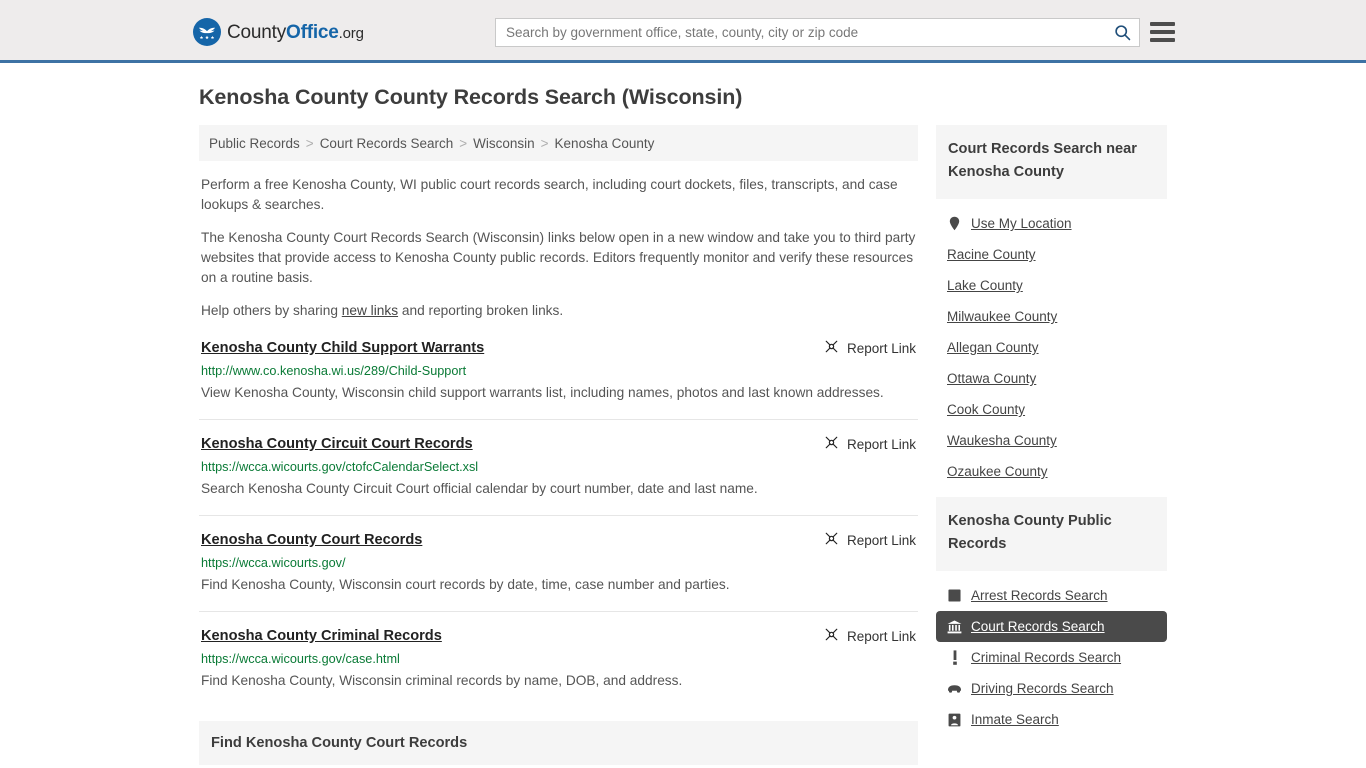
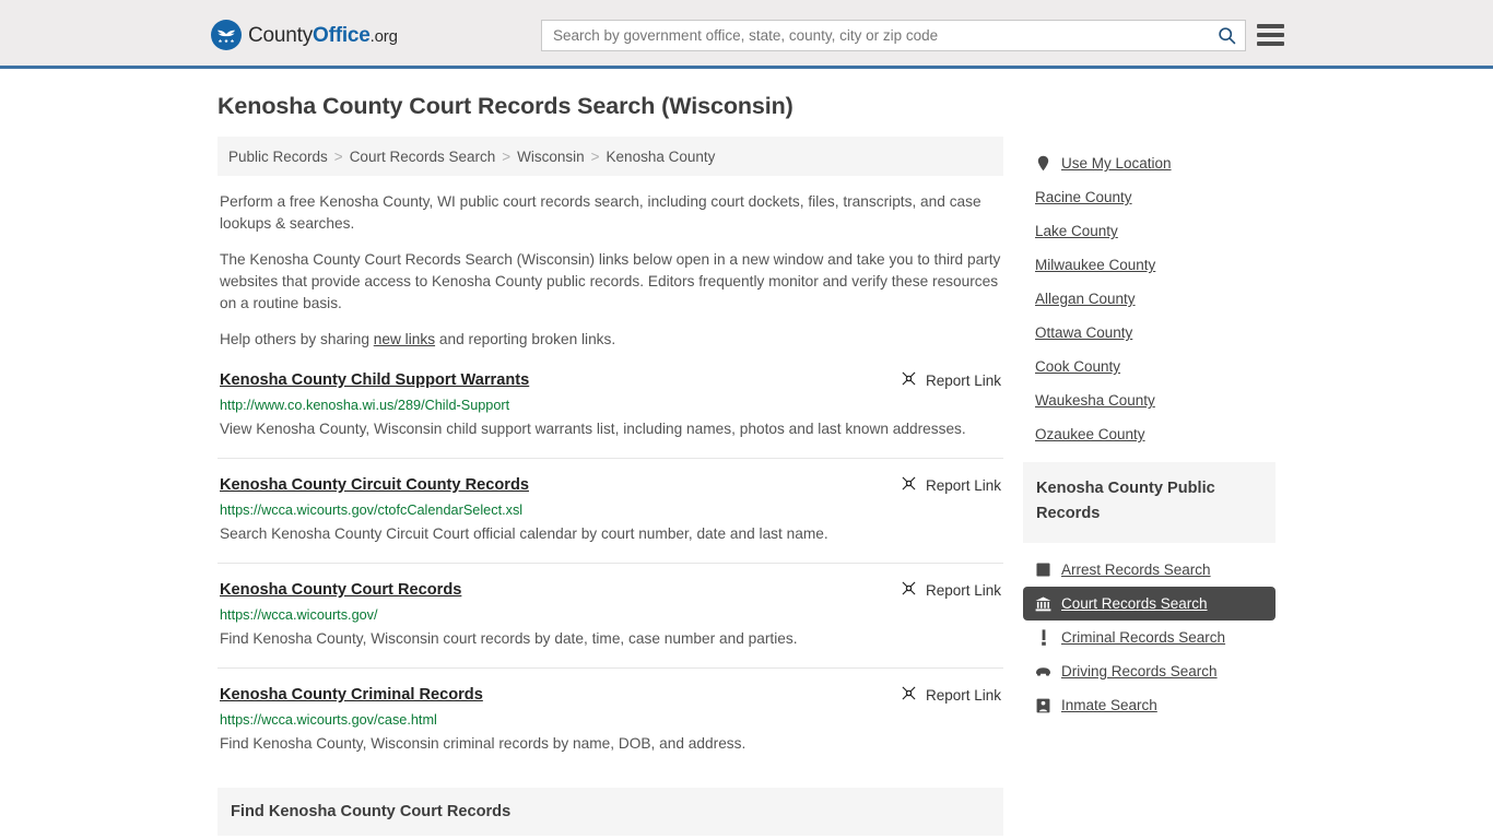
  CountyOffice.org
  Search by government office, state, county, city or zip code
- Kenosha County County Records Search (Wisconsin)
+ Kenosha County Court Records Search (Wisconsin)
  Public Records
  >
  Court Records Search
  >
  Wisconsin
  >
  Kenosha County
  Perform a free Kenosha County, WI public court records search, including court dockets, files, transcripts, and case lookups & searches.
  The Kenosha County Court Records Search (Wisconsin) links below open in a new window and take you to third party websites that provide access to Kenosha County public records. Editors frequently monitor and verify these resources on a routine basis.
  Help others by sharing new links and reporting broken links.
  Kenosha County Child Support Warrants
  Report Link
  http://www.co.kenosha.wi.us/289/Child-Support
  View Kenosha County, Wisconsin child support warrants list, including names, photos and last known addresses.
- Kenosha County Circuit Court Records
+ Kenosha County Circuit County Records
  Report Link
  https://wcca.wicourts.gov/ctofcCalendarSelect.xsl
  Search Kenosha County Circuit Court official calendar by court number, date and last name.
  Kenosha County Court Records
  Report Link
  https://wcca.wicourts.gov/
  Find Kenosha County, Wisconsin court records by date, time, case number and parties.
  Kenosha County Criminal Records
  Report Link
  https://wcca.wicourts.gov/case.html
  Find Kenosha County, Wisconsin criminal records by name, DOB, and address.
  Find Kenosha County Court Records
- Court Records Search near Kenosha County
  Use My Location
  Racine County
  Lake County
  Milwaukee County
  Allegan County
  Ottawa County
  Cook County
  Waukesha County
  Ozaukee County
  Kenosha County Public Records
  Arrest Records Search
  Court Records Search
  Criminal Records Search
  Driving Records Search
  Inmate Search
